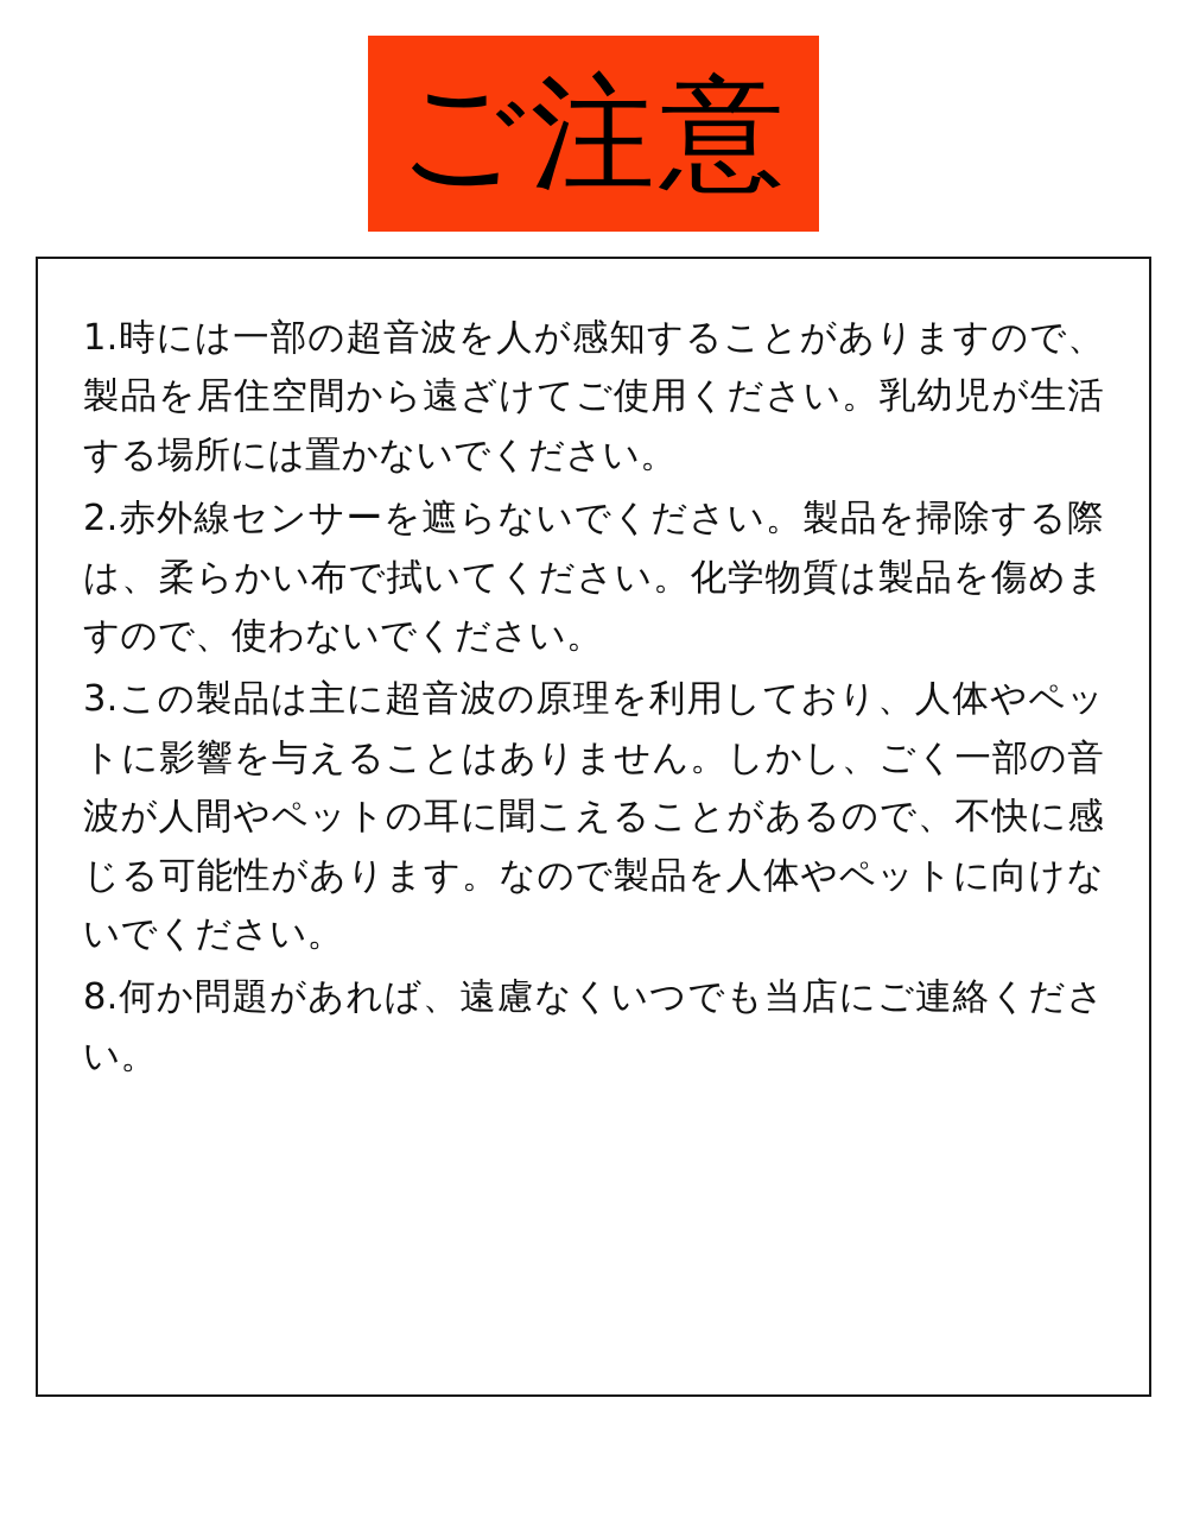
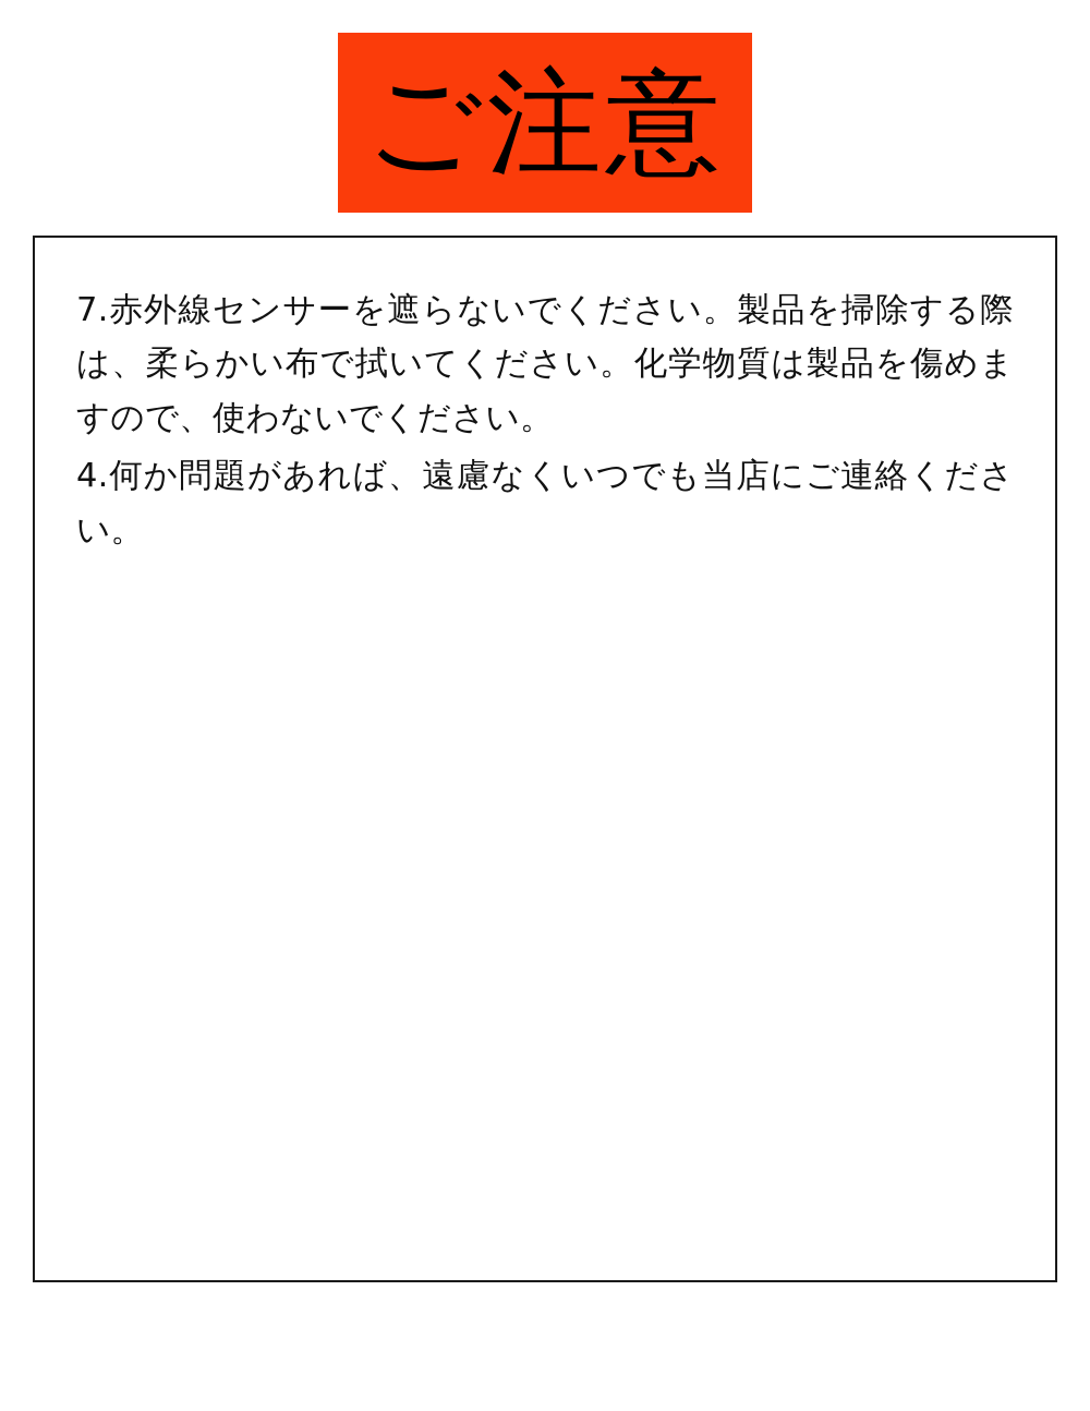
  ご注意
- 1.時には一部の超音波を人が感知することがありますので、製品を居住空間から遠ざけてご使用ください。乳幼児が生活する場所には置かないでください。
- 2.赤外線センサーを遮らないでください。製品を掃除する際は、柔らかい布で拭いてください。化学物質は製品を傷めますので、使わないでください。
+ 7.赤外線センサーを遮らないでください。製品を掃除する際は、柔らかい布で拭いてください。化学物質は製品を傷めますので、使わないでください。
- 3.この製品は主に超音波の原理を利用しており、人体やペットに影響を与えることはありません。しかし、ごく一部の音波が人間やペットの耳に聞こえることがあるので、不快に感じる可能性があります。なので製品を人体やペットに向けないでください。
- 8.何か問題があれば、遠慮なくいつでも当店にご連絡ください。
+ 4.何か問題があれば、遠慮なくいつでも当店にご連絡ください。
